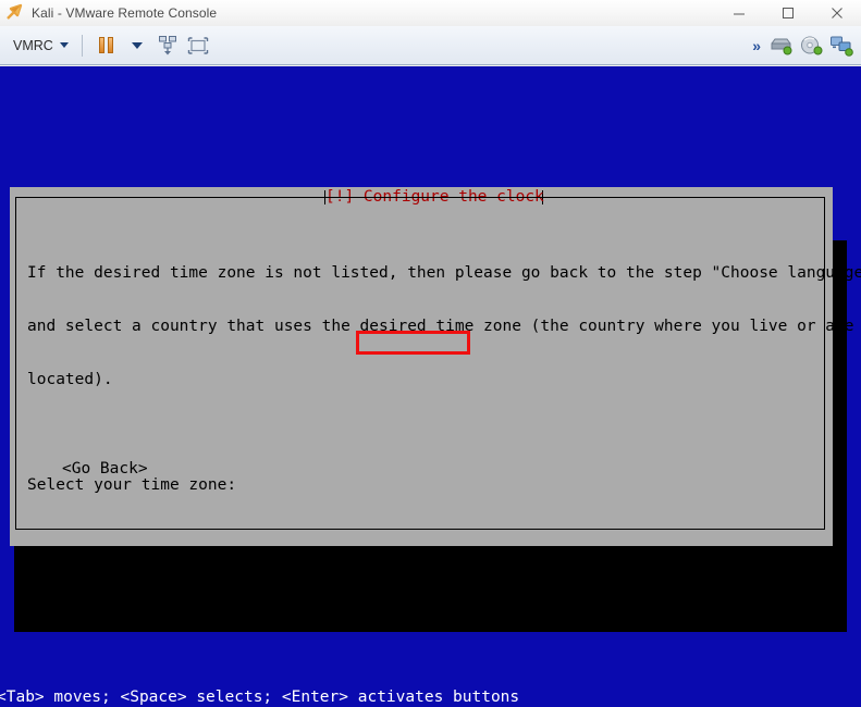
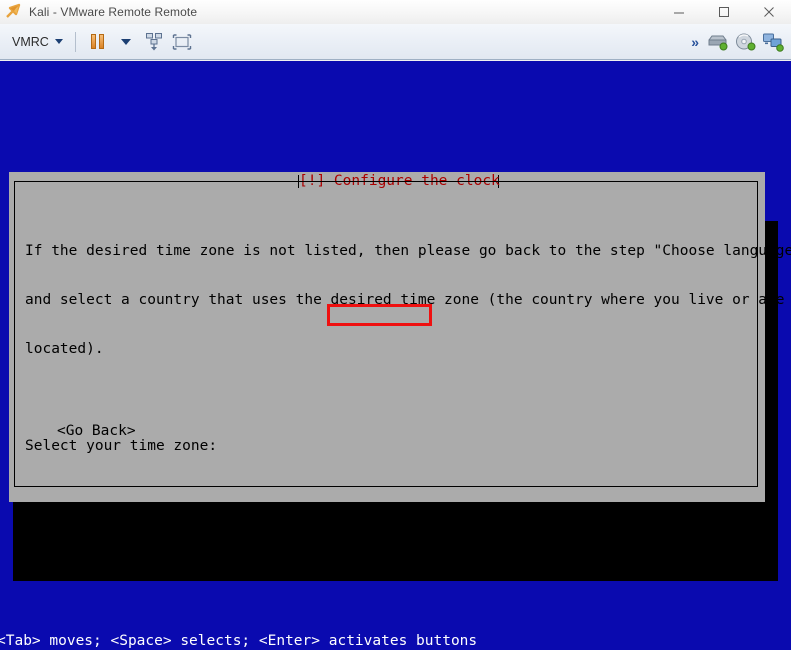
- Kali - VMware Remote Console
+ Kali - VMware Remote Remote
  VMRC
  »
  [!] Configure the clock
  If the desired time zone is not listed, then please go back to the step "Choose language
  and select a country that uses the desired time zone (the country where you live or are
  located).
  Select your time zone:
  <Go Back>
  <Tab> moves; <Space> selects; <Enter> activates buttons
